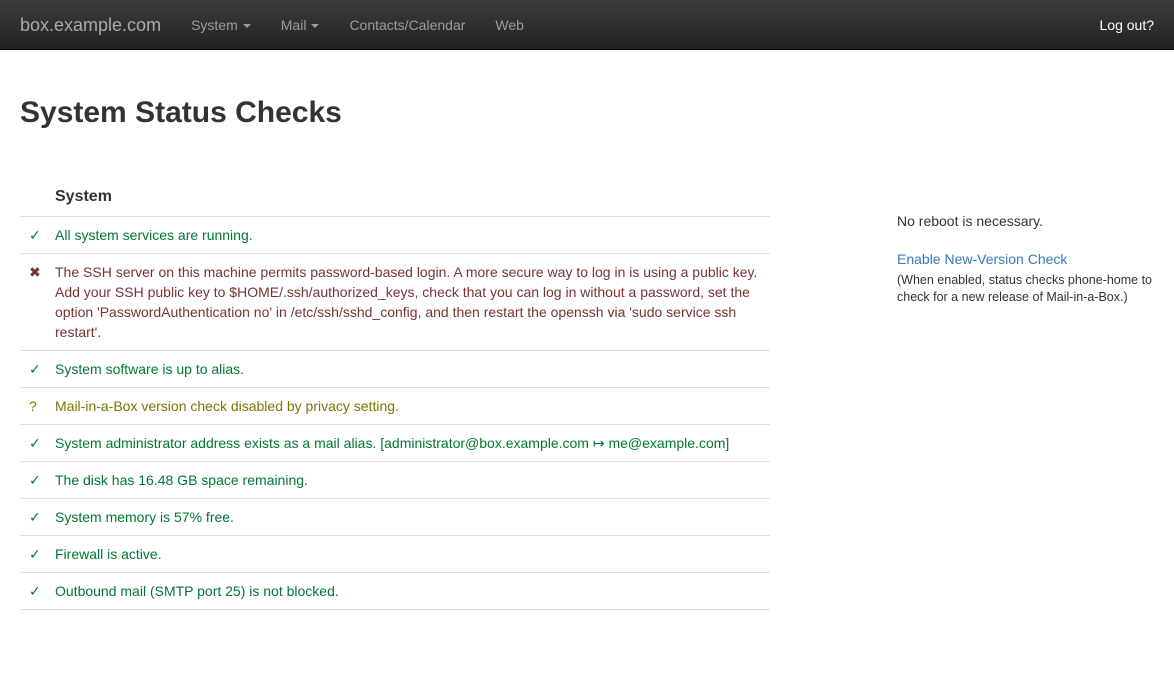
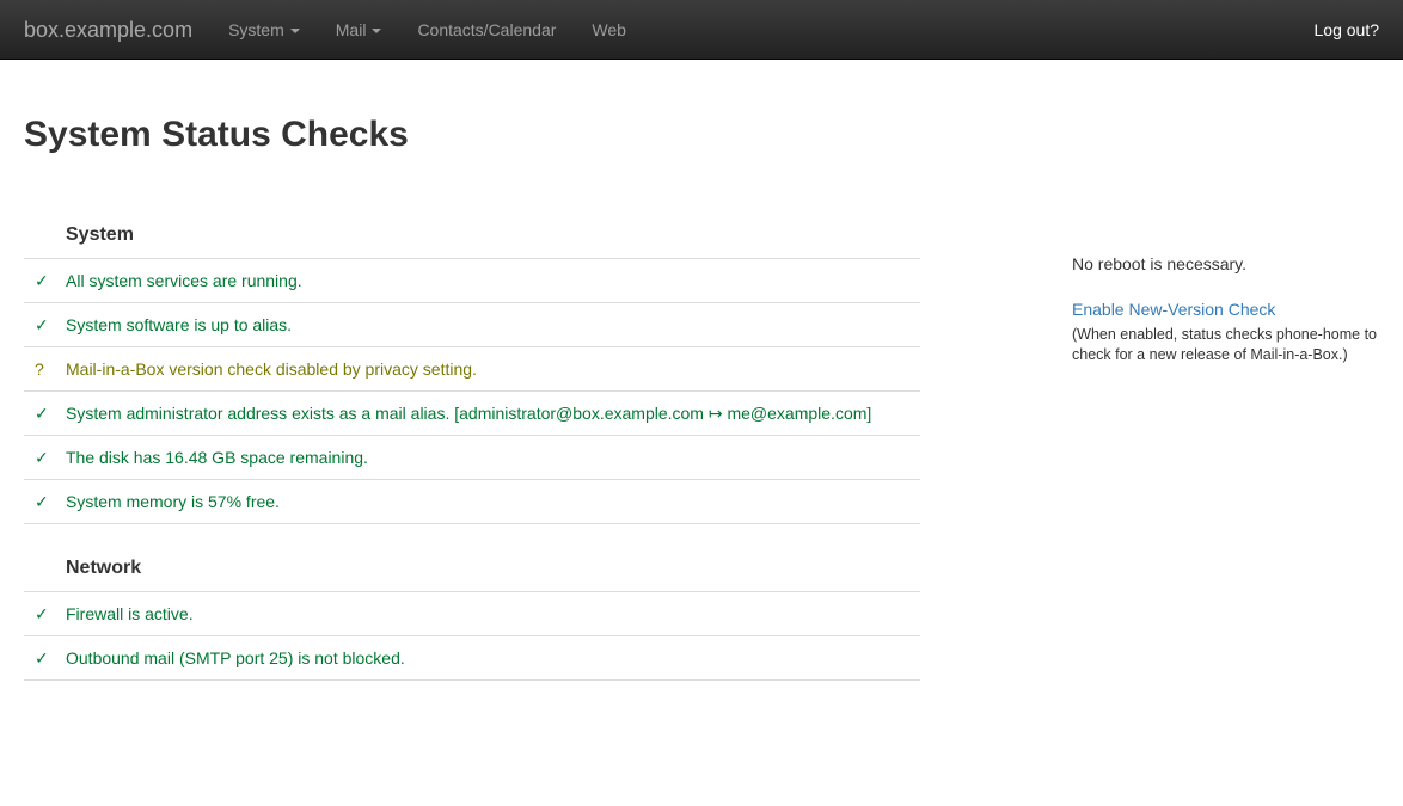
  box.example.com
  System
  Mail
  Contacts/Calendar
  Web
  Log out?
  System Status Checks
  System
  ✓	All system services are running.
- ✖	The SSH server on this machine permits password-based login. A more secure way to log in is using a public key. Add your SSH public key to $HOME/.ssh/authorized_keys, check that you can log in without a password, set the option 'PasswordAuthentication no' in /etc/ssh/sshd_config, and then restart the openssh via 'sudo service ssh restart'.
  ✓	System software is up to alias.
  ?	Mail-in-a-Box version check disabled by privacy setting.
  ✓	System administrator address exists as a mail alias. [administrator@box.example.com ↦ me@example.com]
  ✓	The disk has 16.48 GB space remaining.
  ✓	System memory is 57% free.
+ Network
  ✓	Firewall is active.
  ✓	Outbound mail (SMTP port 25) is not blocked.
  No reboot is necessary.
  Enable New-Version Check
  (When enabled, status checks phone-home to check for a new release of Mail-in-a-Box.)
